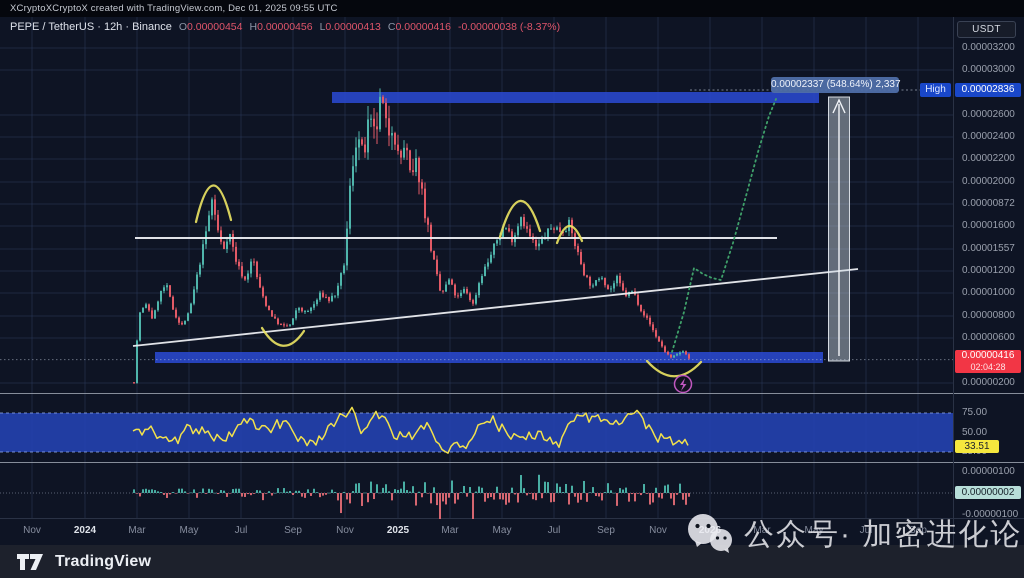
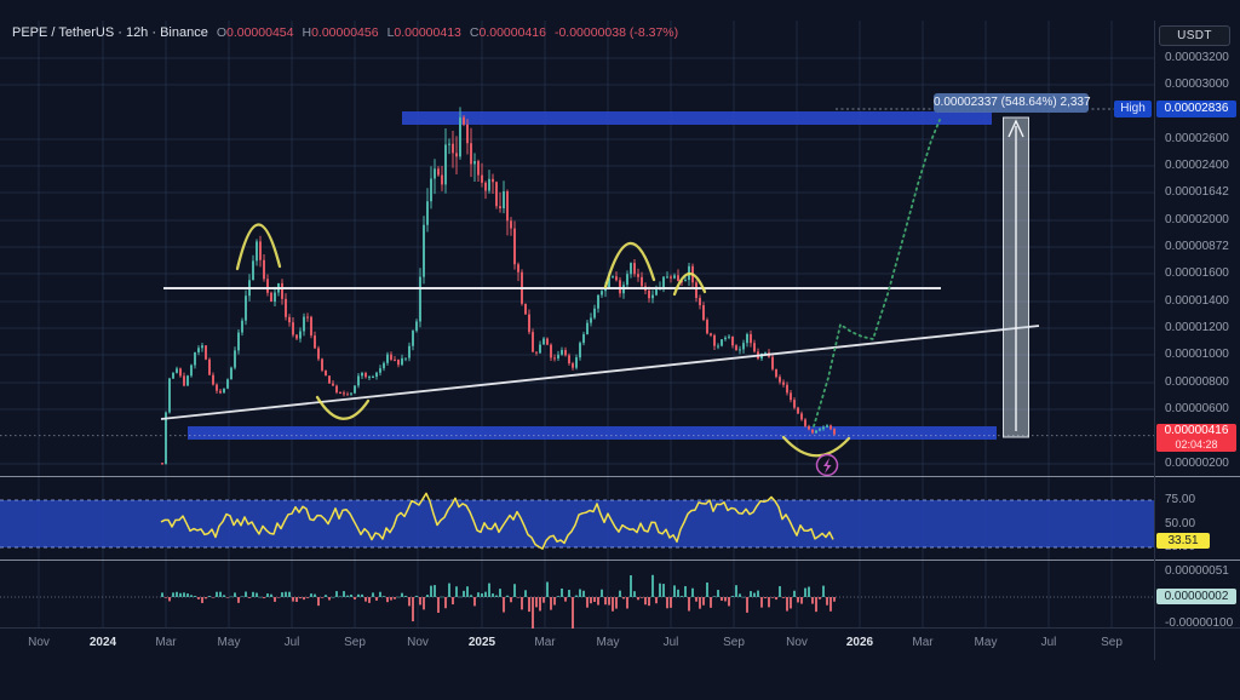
- XCryptoXCryptoX created with TradingView.com, Dec 01, 2025 09:55 UTC
  PEPE / TetherUS · 12h · Binance O0.00000454 H0.00000456 L0.00000413 C0.00000416 -0.00000038 (-8.37%)
  USDT
  0.00003200
  0.00003000
  0.00002600
  0.00002400
- 0.00002200
+ 0.00001642
  0.00002000
  0.00000872
  0.00001600
- 0.00001557
+ 0.00001400
  0.00001200
  0.00001000
  0.00000800
  0.00000600
  0.00000200
  75.00
  50.00
- 0.00000100
+ 0.00000051
  -0.00000100
  Nov
  2024
  Mar
  May
  Jul
  Sep
  Nov
  2025
  Mar
  May
  Jul
  Sep
  Nov
  2026
  Mar
  May
  Jul
  Sep
  0.00002337 (548.64%) 2,337
  High
  0.00002836
  0.00000416
  02:04:28
  33.51
  0.00000002
- 公众号· 加密进化论
- TradingView
